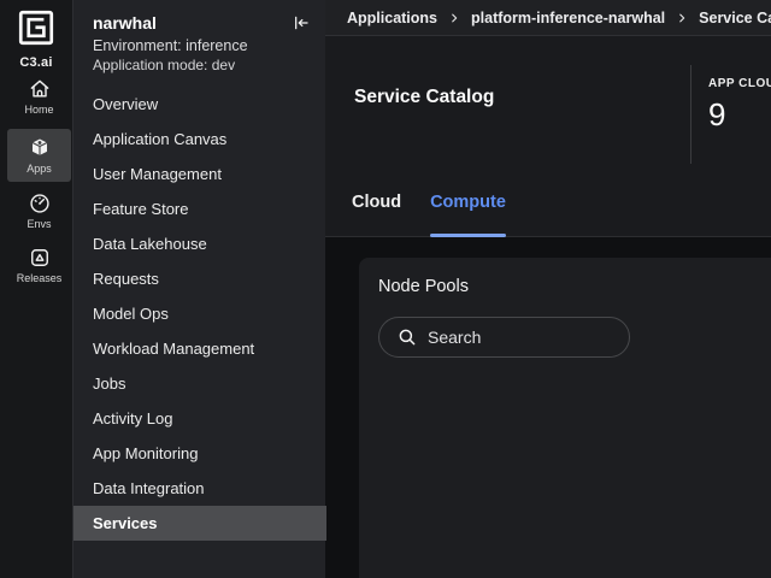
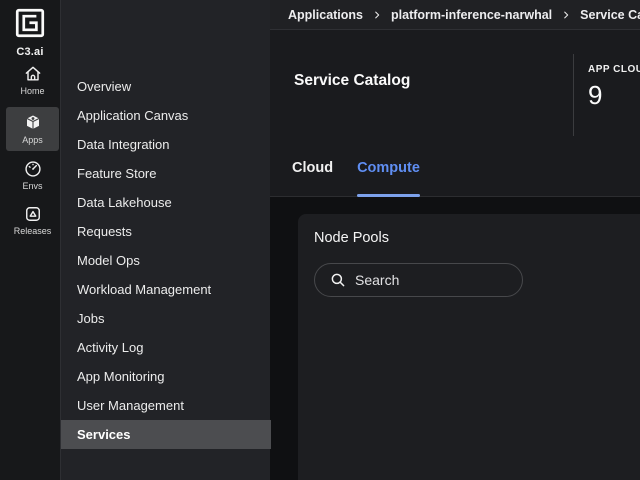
  C3.ai
  Home
  Apps
  Envs
  Releases
- narwhal
- Environment: inference
- Application mode: dev
  Overview
  Application Canvas
- User Management
+ Data Integration
  Feature Store
  Data Lakehouse
  Requests
  Model Ops
  Workload Management
  Jobs
  Activity Log
  App Monitoring
- Data Integration
+ User Management
  Services
  Applications
  platform-inference-narwhal
  Service Catalog
  APP CLO
  9
  Cloud
  Compute
  Node Pools
  Search
